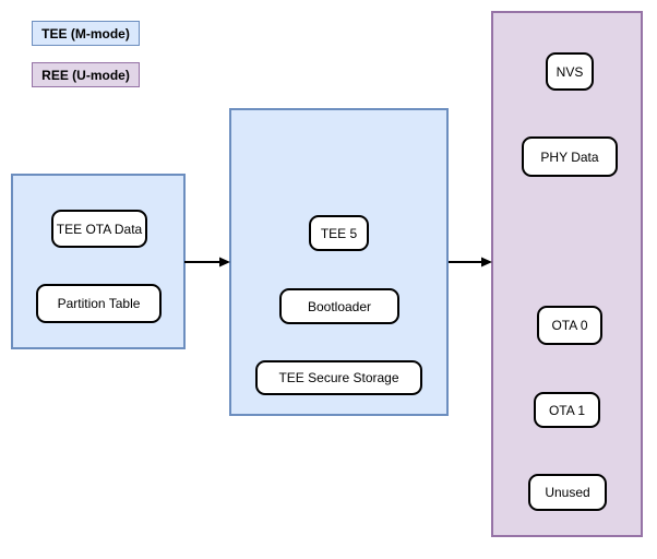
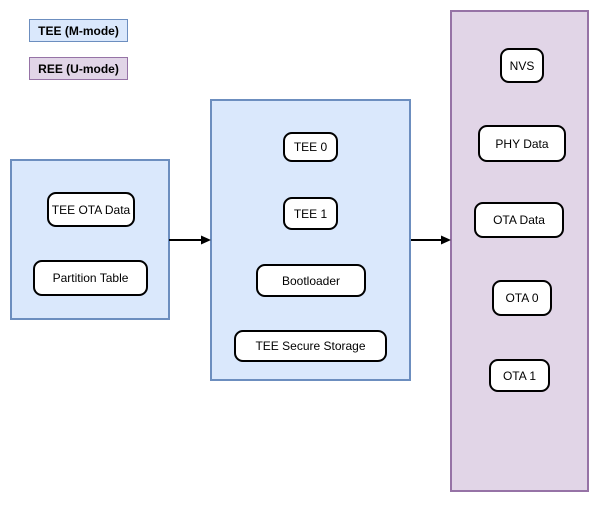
  TEE (M-mode)
  REE (U-mode)
  TEE OTA Data
  Partition Table
+ TEE 0
- TEE 5
+ TEE 1
  Bootloader
  TEE Secure Storage
  NVS
  PHY Data
+ OTA Data
  OTA 0
  OTA 1
- Unused
